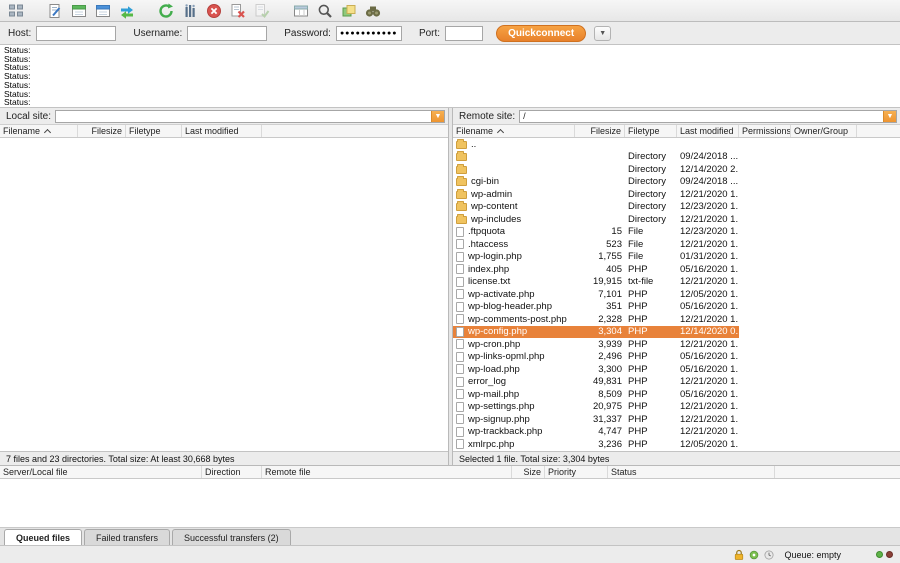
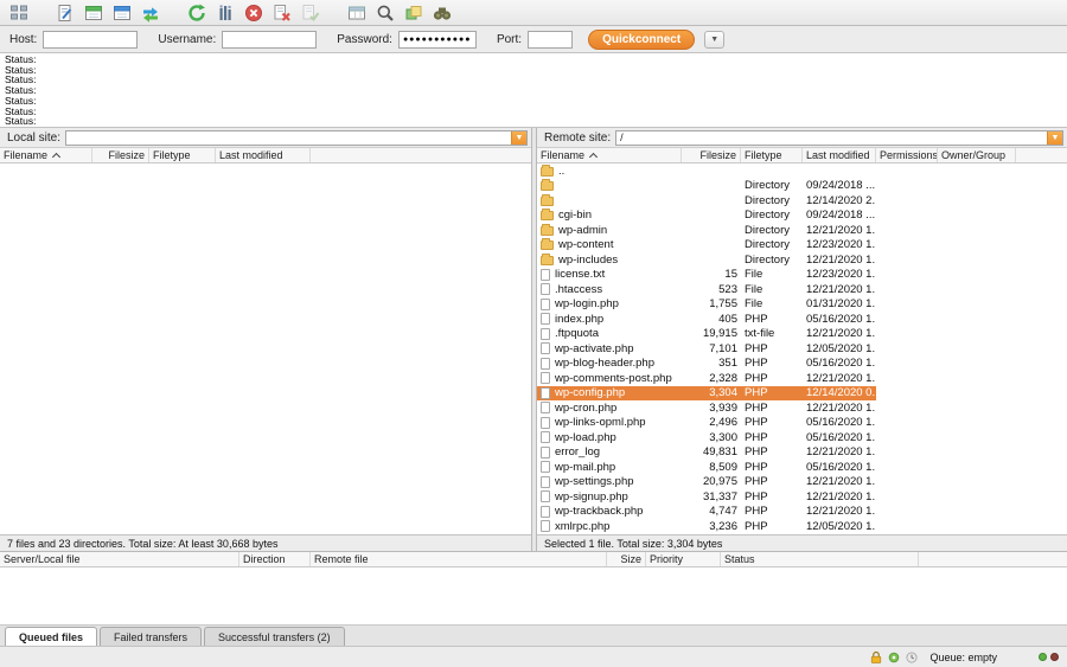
  Host:
  Username:
  Password:
  ●●●●●●●●●●●
  Port:
  Quickconnect
  Status:
  Status:
  Status:
  Status:
  Status:
  Status:
  Status:
  Local site:
  Filename
  Filesize
  Filetype
  Last modified
  7 files and 23 directories. Total size: At least 30,668 bytes
  Remote site:
  /
  Filename
  Filesize
  Filetype
  Last modified
  Permissions
  Owner/Group
  ..
  Directory
  09/24/2018 ...
  Directory
  12/14/2020 2.
  cgi-bin
  Directory
  09/24/2018 ...
  wp-admin
  Directory
  12/21/2020 1.
  wp-content
  Directory
  12/23/2020 1.
  wp-includes
  Directory
  12/21/2020 1.
- .ftpquota
+ license.txt
  15
  File
  12/23/2020 1.
  .htaccess
  523
  File
  12/21/2020 1.
  wp-login.php
  1,755
  File
  01/31/2020 1.
  index.php
  405
  PHP
  05/16/2020 1.
- license.txt
+ .ftpquota
  19,915
  txt-file
  12/21/2020 1.
  wp-activate.php
  7,101
  PHP
  12/05/2020 1.
  wp-blog-header.php
  351
  PHP
  05/16/2020 1.
  wp-comments-post.php
  2,328
  PHP
  12/21/2020 1.
  wp-config.php
  3,304
  PHP
  12/14/2020 0.
  wp-cron.php
  3,939
  PHP
  12/21/2020 1.
  wp-links-opml.php
  2,496
  PHP
  05/16/2020 1.
  wp-load.php
  3,300
  PHP
  05/16/2020 1.
  error_log
  49,831
  PHP
  12/21/2020 1.
  wp-mail.php
  8,509
  PHP
  05/16/2020 1.
  wp-settings.php
  20,975
  PHP
  12/21/2020 1.
  wp-signup.php
  31,337
  PHP
  12/21/2020 1.
  wp-trackback.php
  4,747
  PHP
  12/21/2020 1.
  xmlrpc.php
  3,236
  PHP
  12/05/2020 1.
  Selected 1 file. Total size: 3,304 bytes
  Server/Local file
  Direction
  Remote file
  Size
  Priority
  Status
  Queued files
  Failed transfers
  Successful transfers (2)
  Queue: empty
